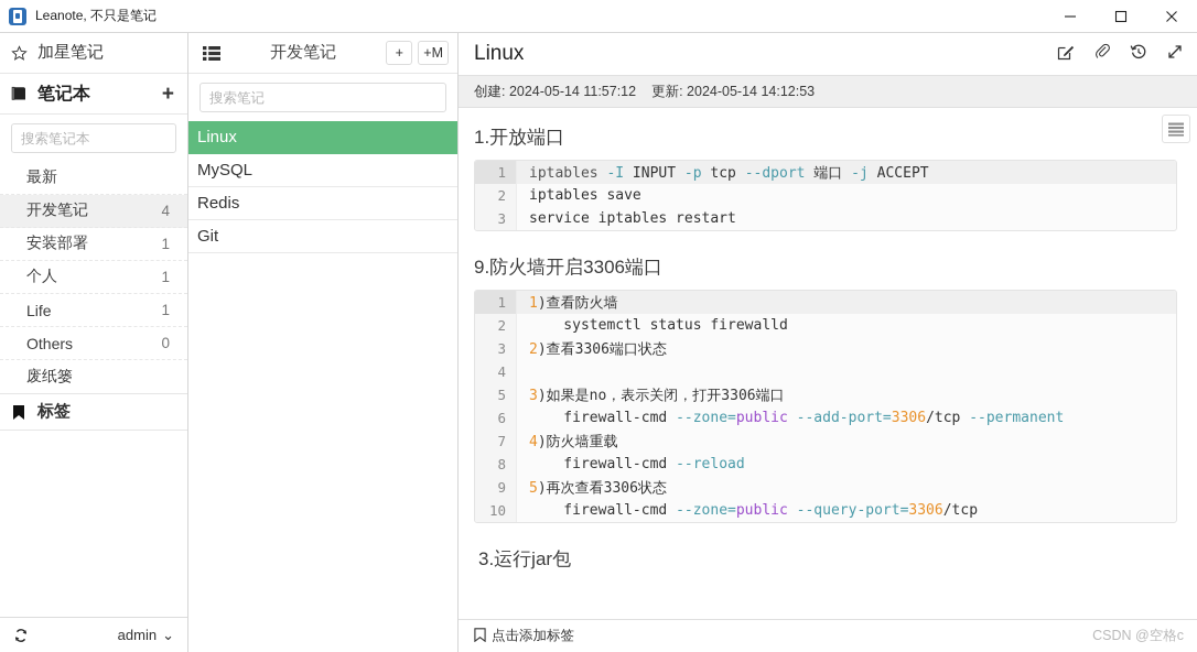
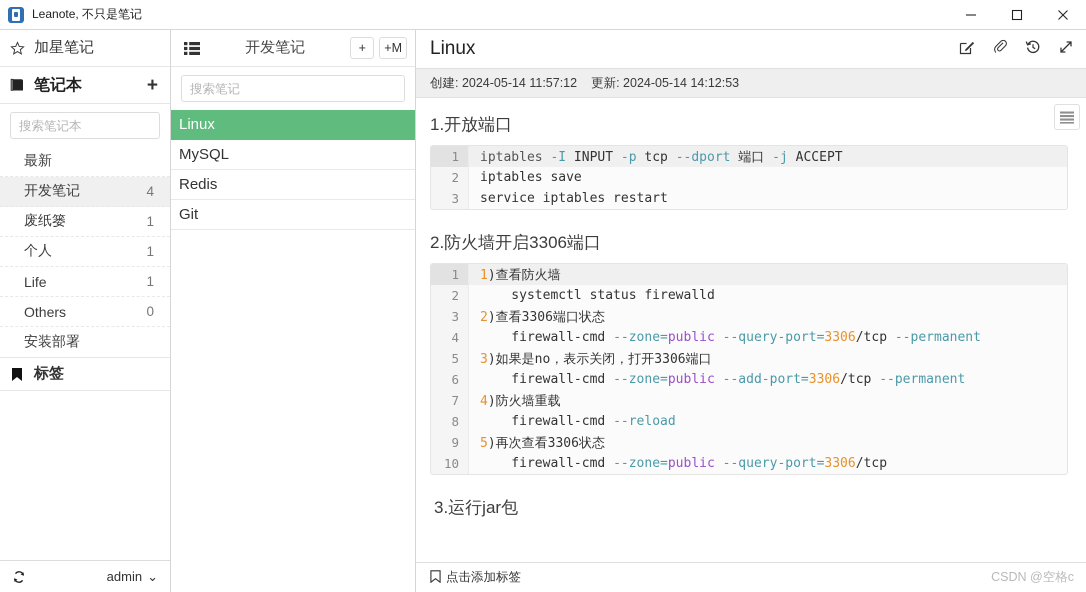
  Leanote, 不只是笔记
  加星笔记
  笔记本
  +
  搜索笔记本
  最新
  开发笔记
  4
- 安装部署
+ 废纸篓
  1
  个人
  1
  Life
  1
  Others
  0
- 废纸篓
+ 安装部署
  标签
  admin
  ⌄
  开发笔记
  +
  +M
  搜索笔记
  Linux
  MySQL
  Redis
  Git
  Linux
  创建: 2024-05-14 11:57:12
  更新: 2024-05-14 14:12:53
  1.开放端口
  1
  iptables -I INPUT -p tcp --dport 端口 -j ACCEPT
  2
  iptables save
  3
  service iptables restart
- 9.防火墙开启3306端口
+ 2.防火墙开启3306端口
  1
  1)查看防火墙
  2
  systemctl status firewalld
  3
  2)查看3306端口状态
  4
+ firewall-cmd --zone=public --query-port=3306/tcp --permanent
  5
  3)如果是no，表示关闭，打开3306端口
  6
  firewall-cmd --zone=public --add-port=3306/tcp --permanent
  7
  4)防火墙重载
  8
  firewall-cmd --reload
  9
  5)再次查看3306状态
  10
  firewall-cmd --zone=public --query-port=3306/tcp
  3.运行jar包
  点击添加标签
  CSDN @空格c
